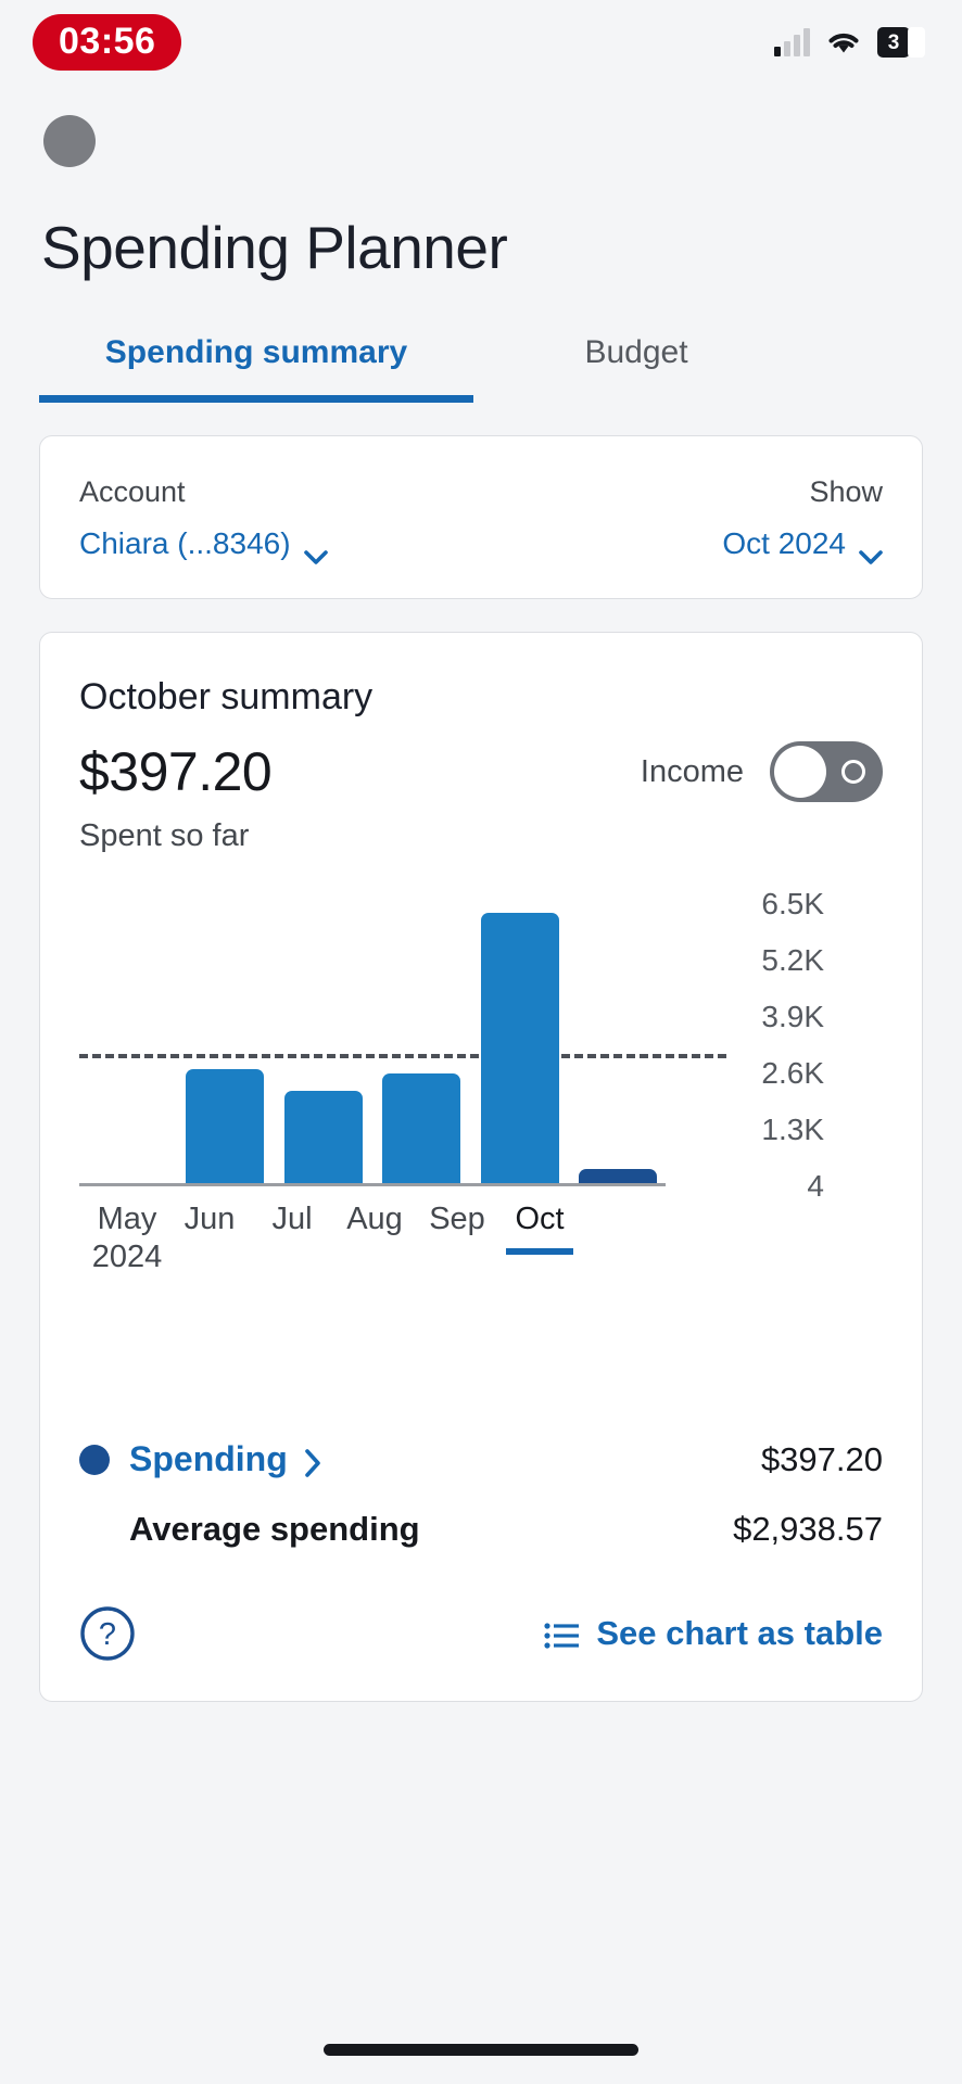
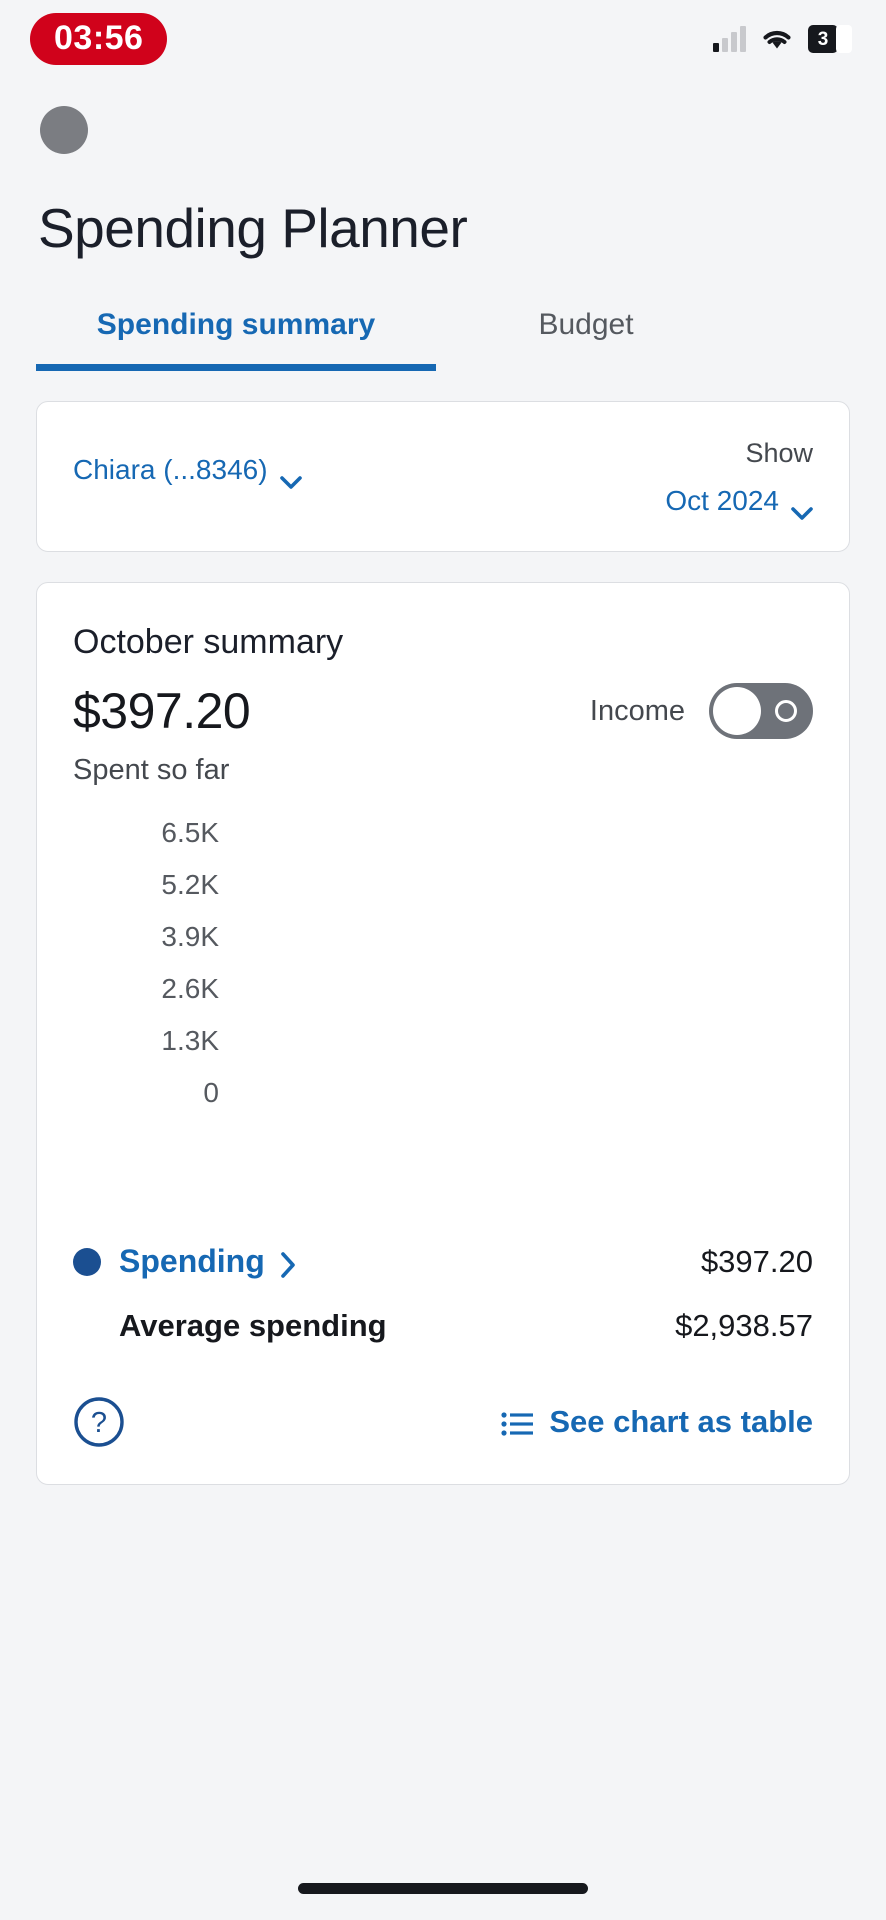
  03:56
  3
  Spending Planner
  Spending summary
  Budget
- Account
  Chiara (...8346)
  Show
  Oct 2024
  October summary
  $397.20
  Income
  Spent so far
- May
- 2024
- Jun
- Jul
- Aug
- Sep
- Oct
  6.5K
  5.2K
  3.9K
  2.6K
  1.3K
- 4
+ 0
  Spending
  $397.20
  Average spending
  $2,938.57
  ?
  See chart as table
